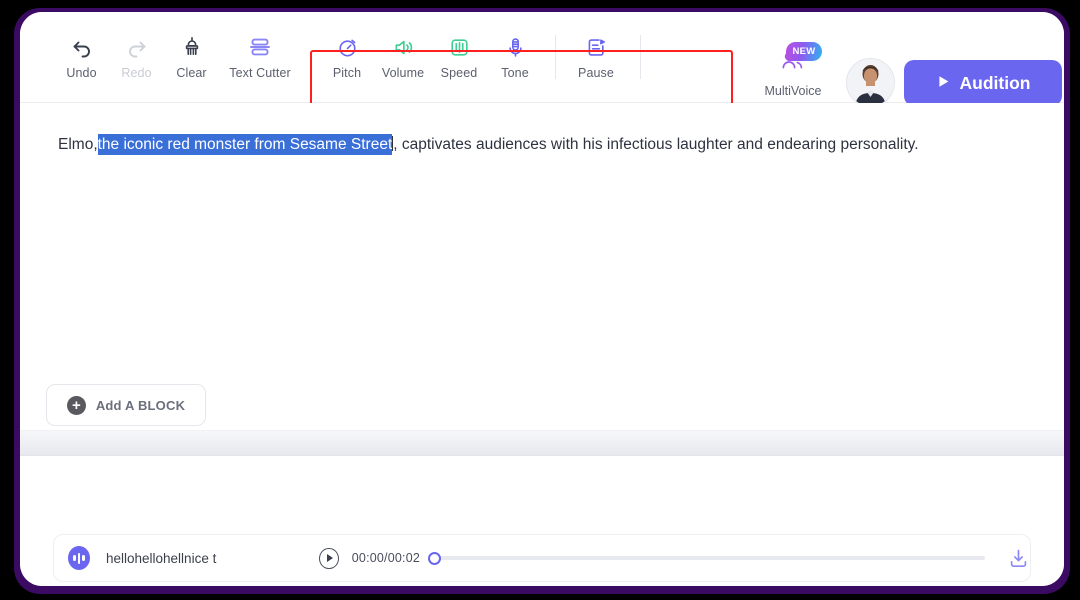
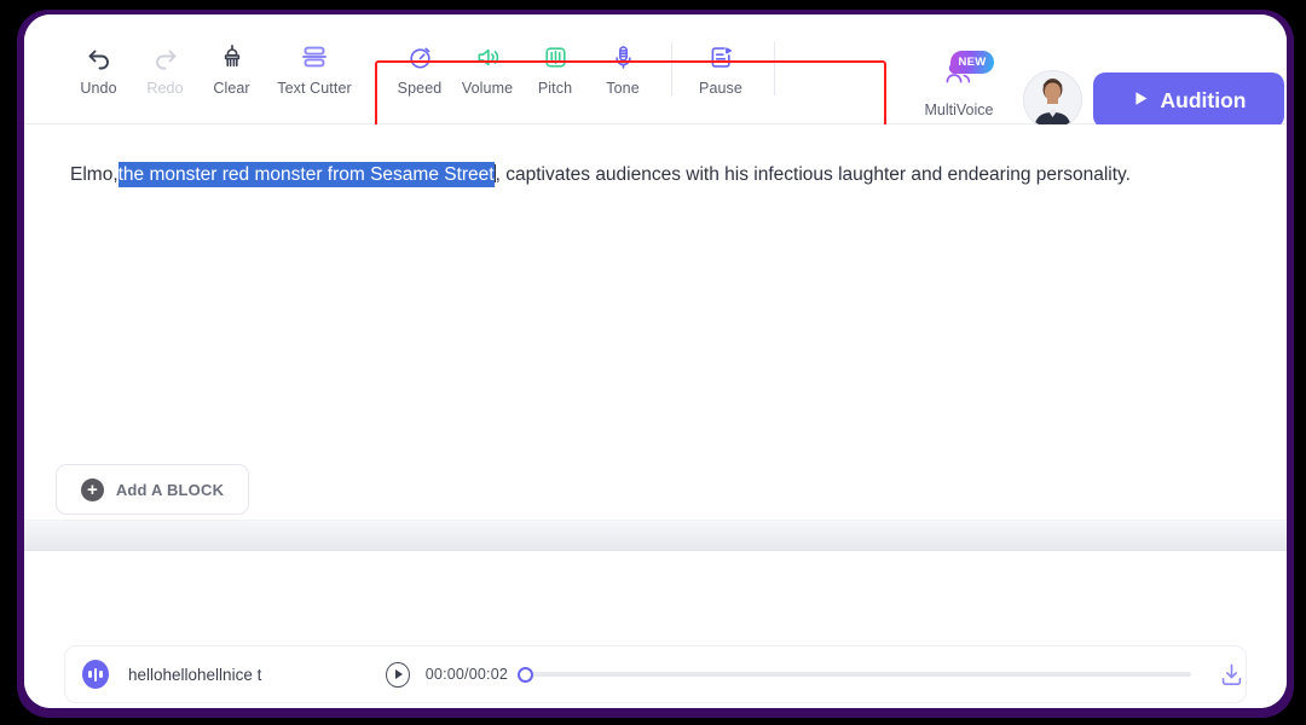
  Undo
  Redo
  Clear
  Text Cutter
- Pitch
+ Speed
  Volume
- Speed
+ Pitch
  Tone
  Pause
  NEW
  MultiVoice
  Audition
- Elmo,the iconic red monster from Sesame Street, captivates audiences with his infectious laughter and endearing personality.
+ Elmo,the monster red monster from Sesame Street, captivates audiences with his infectious laughter and endearing personality.
  +
  Add A BLOCK
  hellohellohellnice t
  00:00/00:02
